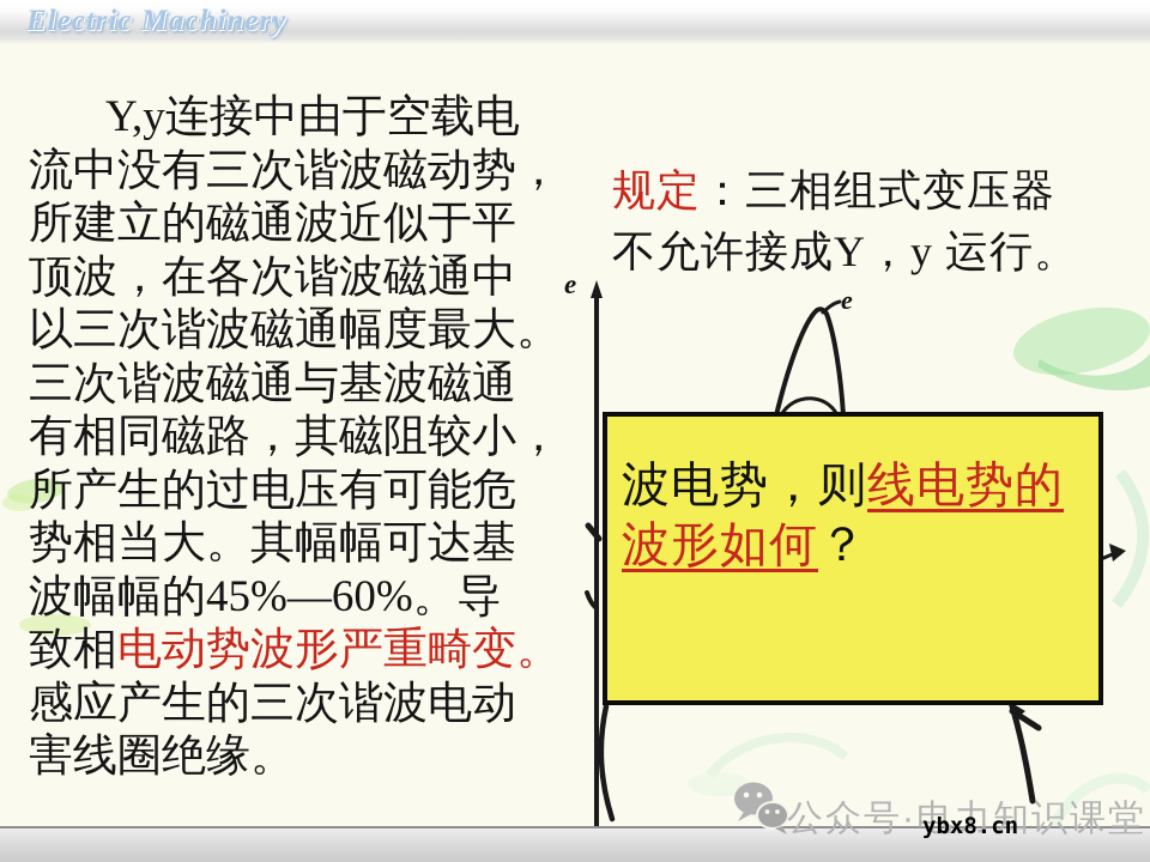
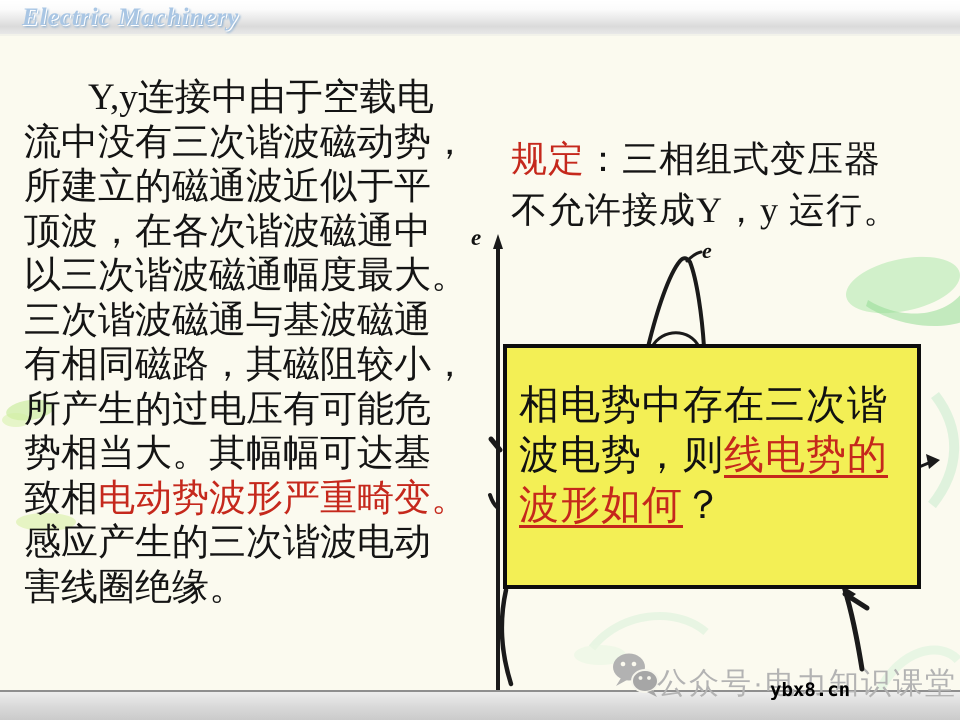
  e
  e
  Electric Machinery
  Y,y连接中由于空载电
  流中没有三次谐波磁动势，
  所建立的磁通波近似于平
  顶波，在各次谐波磁通中
  以三次谐波磁通幅度最大。
  三次谐波磁通与基波磁通
  有相同磁路，其磁阻较小，
  所产生的过电压有可能危
  势相当大。其幅幅可达基
- 波幅幅的45%—60%。导
  致相电动势波形严重畸变。
  感应产生的三次谐波电动
  害线圈绝缘。
  规定：三相组式变压器
  不允许接成Y，y 运行。
+ 相电势中存在三次谐
  波电势，则线电势的
  波形如何？
  公众号·电力知识课堂
  ybx8.cn
